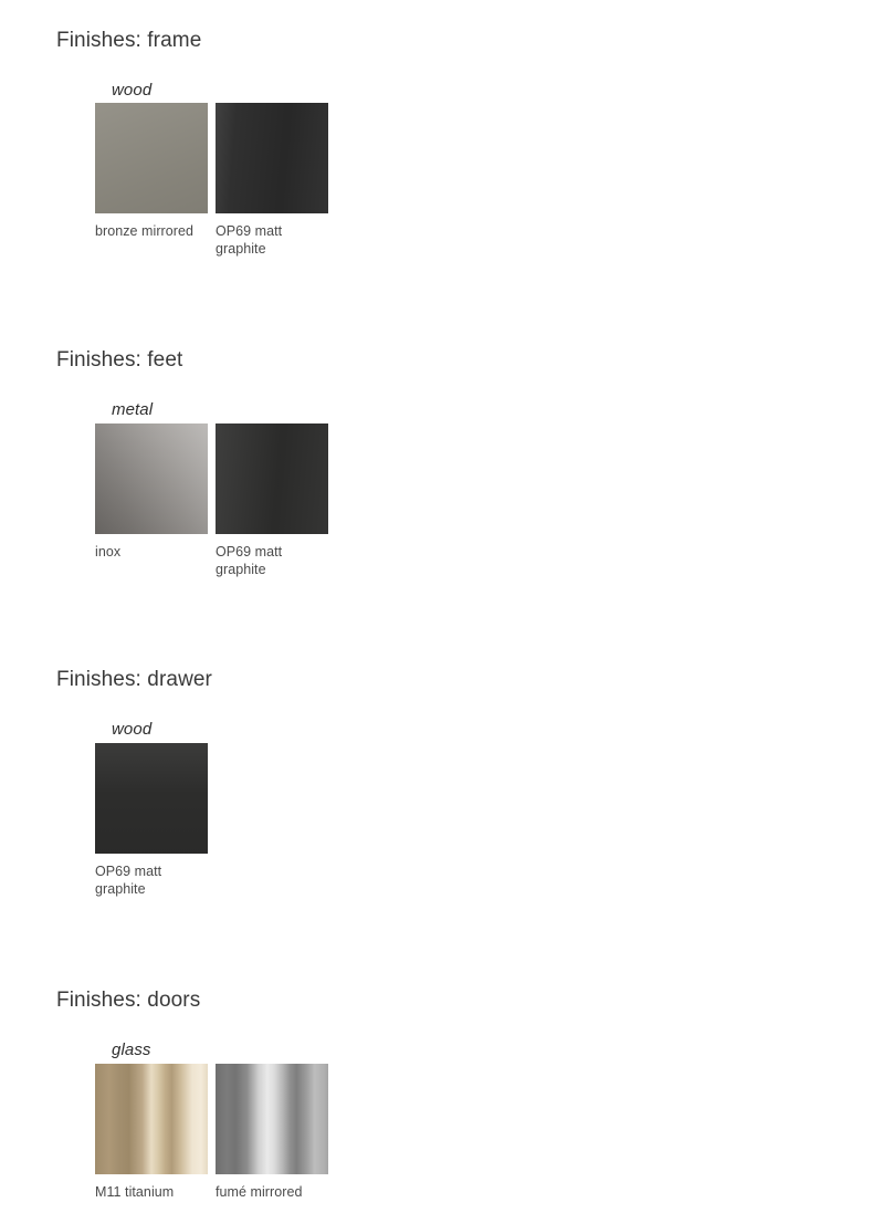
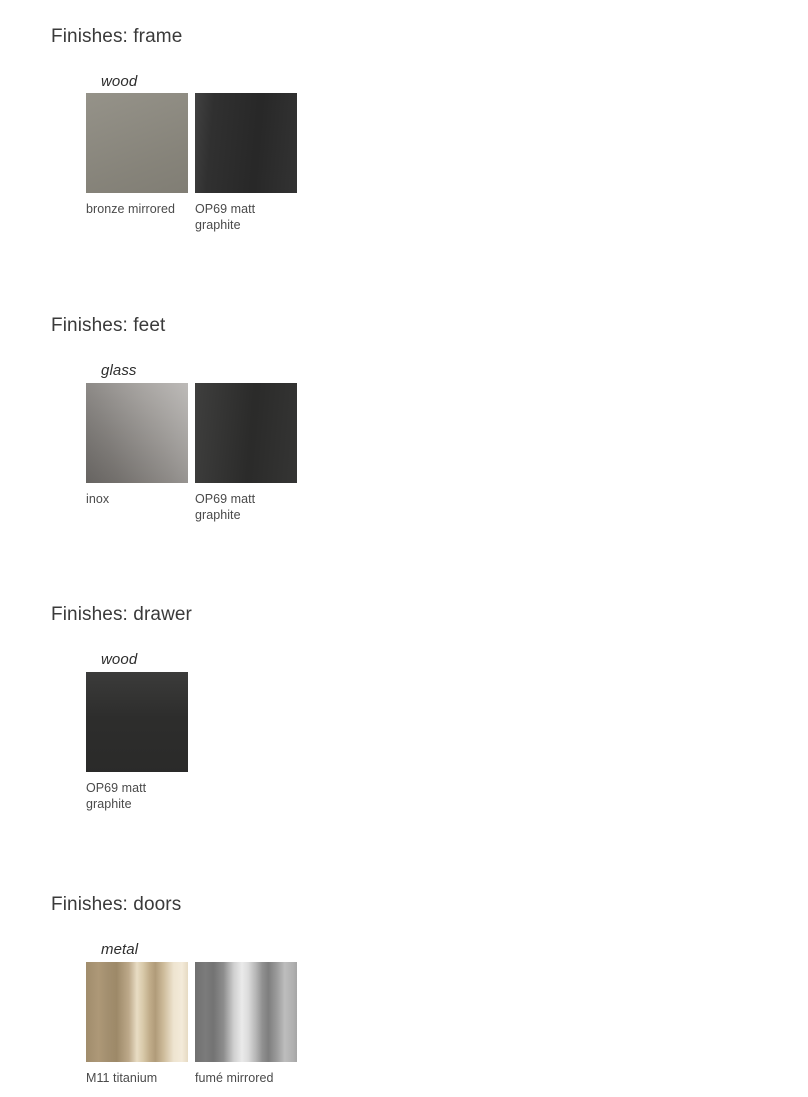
  Finishes: frame
  wood
  bronze mirrored
  OP69 matt
  graphite
  Finishes: feet
- metal
+ glass
  inox
  OP69 matt
  graphite
  Finishes: drawer
  wood
  OP69 matt
  graphite
  Finishes: doors
- glass
+ metal
  M11 titanium
  fumé mirrored
